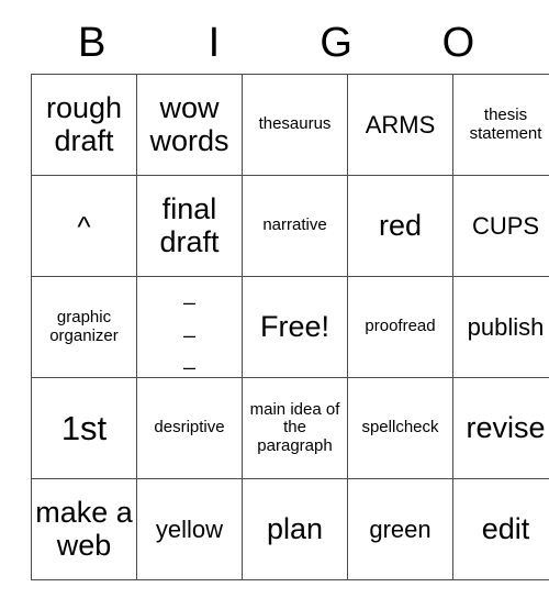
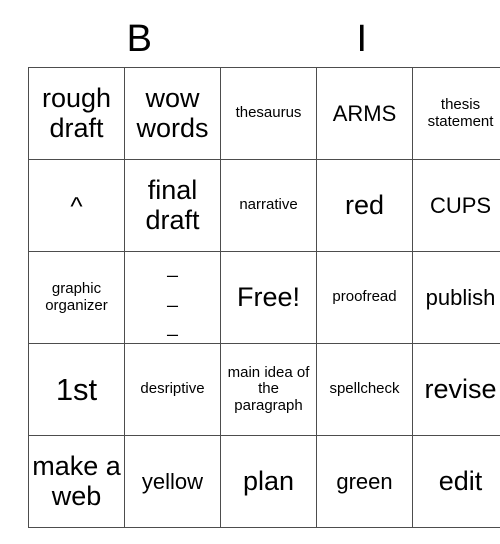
  B
  I
- G
- O
  rough draft	wow words	thesaurus	ARMS	thesis statement
  ^	final draft	narrative	red	CUPS
  graphic organizer	_ _ _	Free!	proofread	publish
  1st	desriptive	main idea of the paragraph	spellcheck	revise
  make a web	yellow	plan	green	edit
